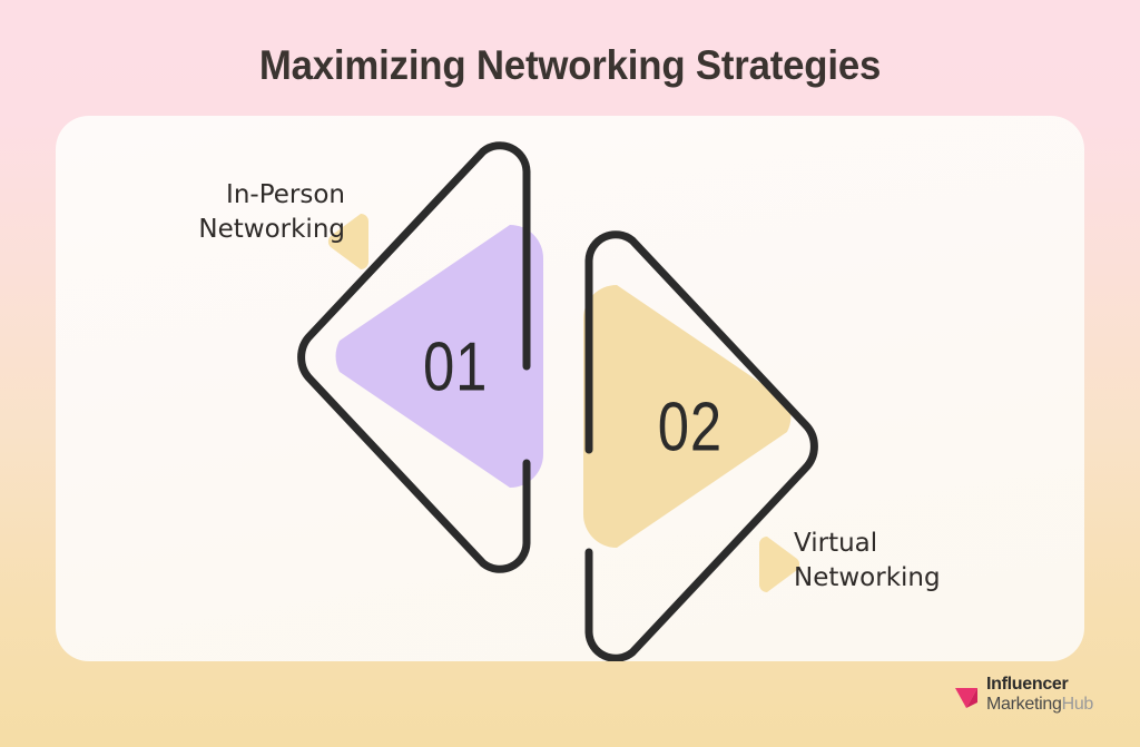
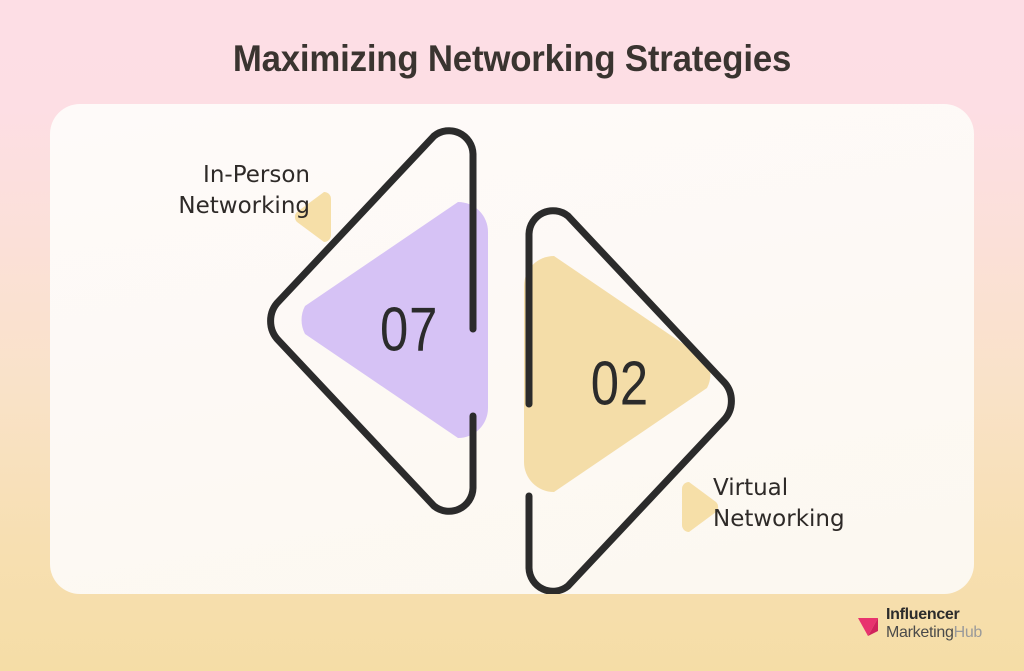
  Maximizing Networking Strategies
- 01
+ 07
  02
  In-Person
  Networking
  Virtual
  Networking
  Influencer
  MarketingHub
